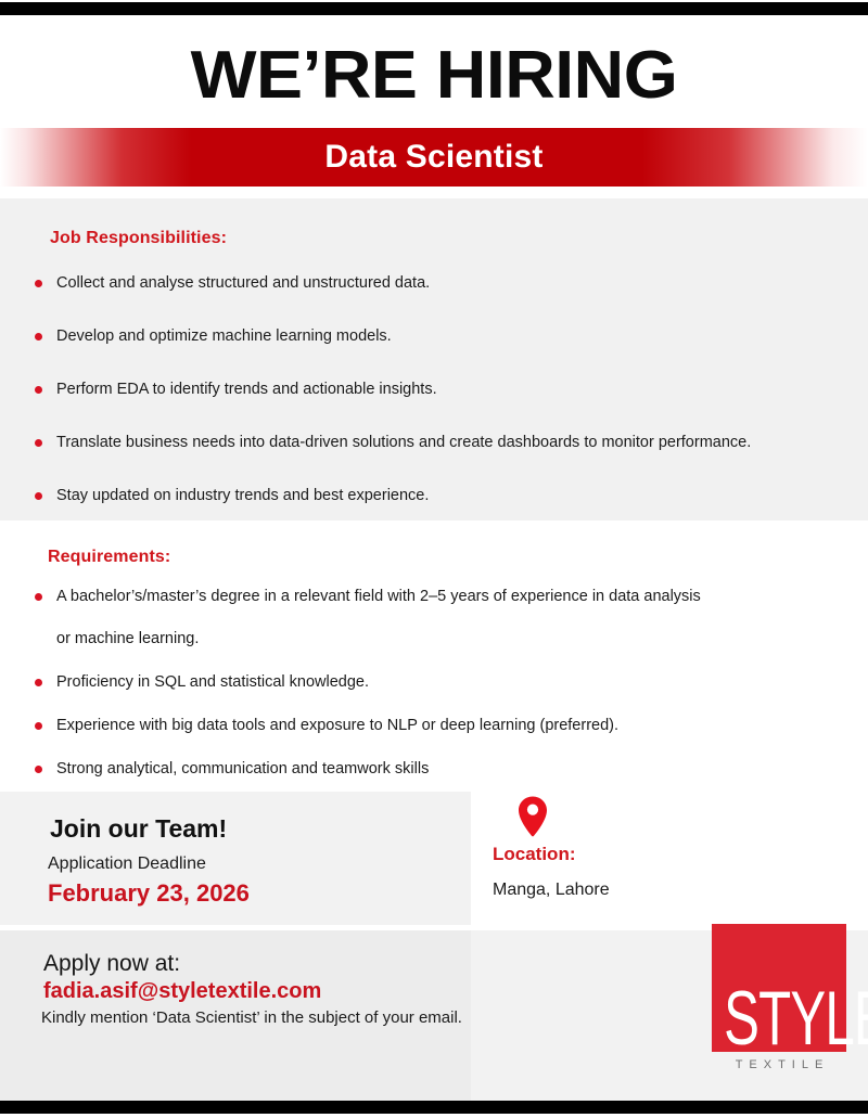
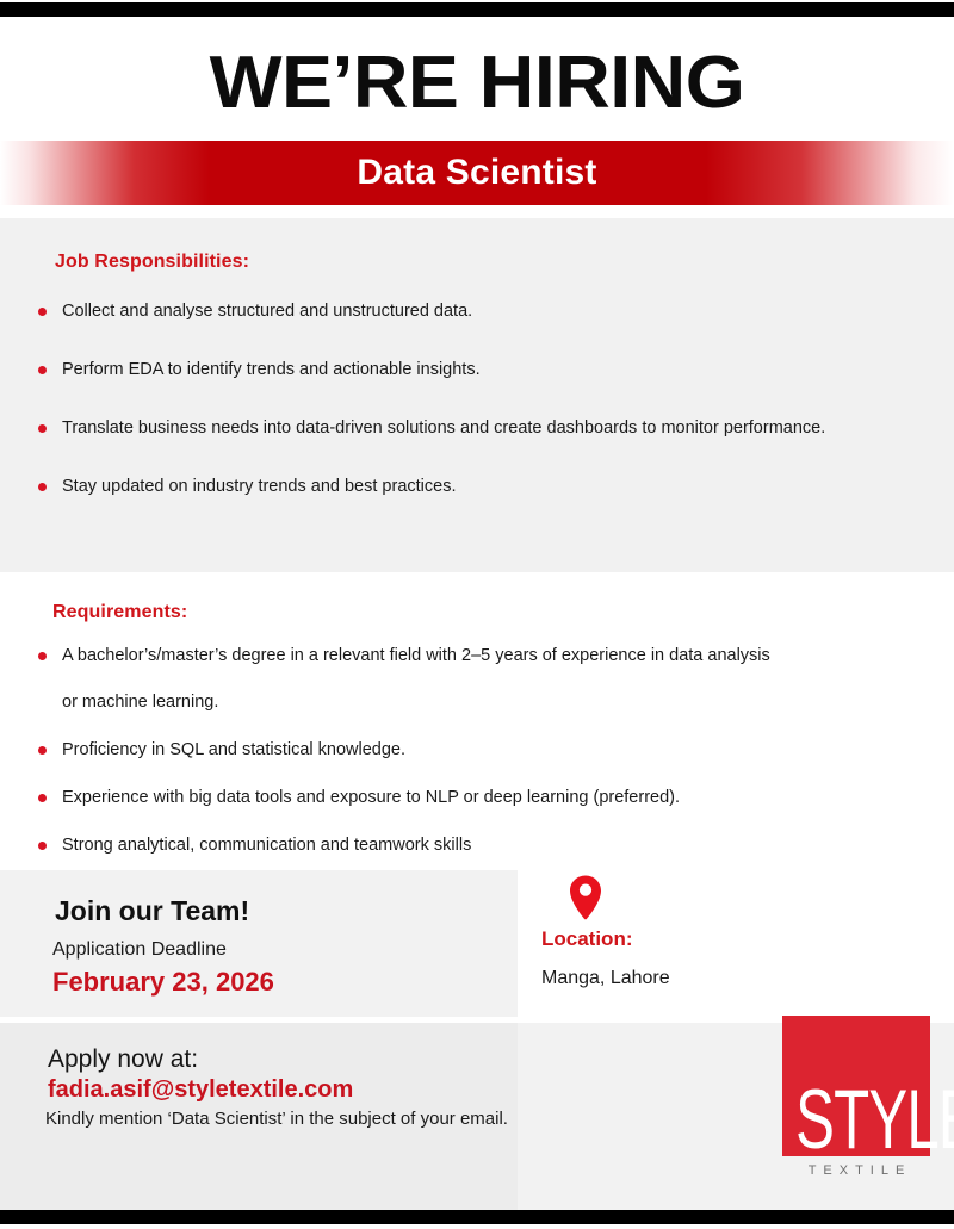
  WE’RE HIRING
  Data Scientist
  Job Responsibilities:
  Collect and analyse structured and unstructured data.
- Develop and optimize machine learning models.
  Perform EDA to identify trends and actionable insights.
  Translate business needs into data-driven solutions and create dashboards to monitor performance.
- Stay updated on industry trends and best experience.
+ Stay updated on industry trends and best practices.
  Requirements:
  A bachelor’s/master’s degree in a relevant field with 2–5 years of experience in data analysis
  or machine learning.
  Proficiency in SQL and statistical knowledge.
  Experience with big data tools and exposure to NLP or deep learning (preferred).
  Strong analytical, communication and teamwork skills
  Join our Team!
  Application Deadline
  February 23, 2026
  Location:
  Manga, Lahore
  Apply now at:
  fadia.asif@styletextile.com
  Kindly mention ‘Data Scientist’ in the subject of your email.
  STYL
  TEXTILE
